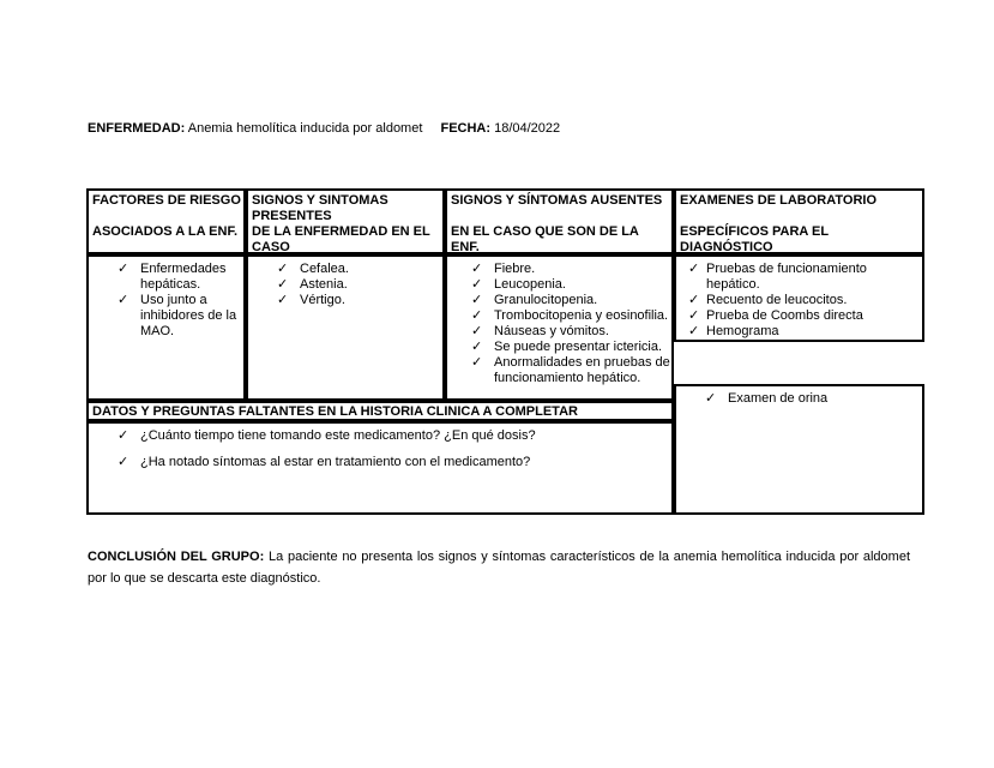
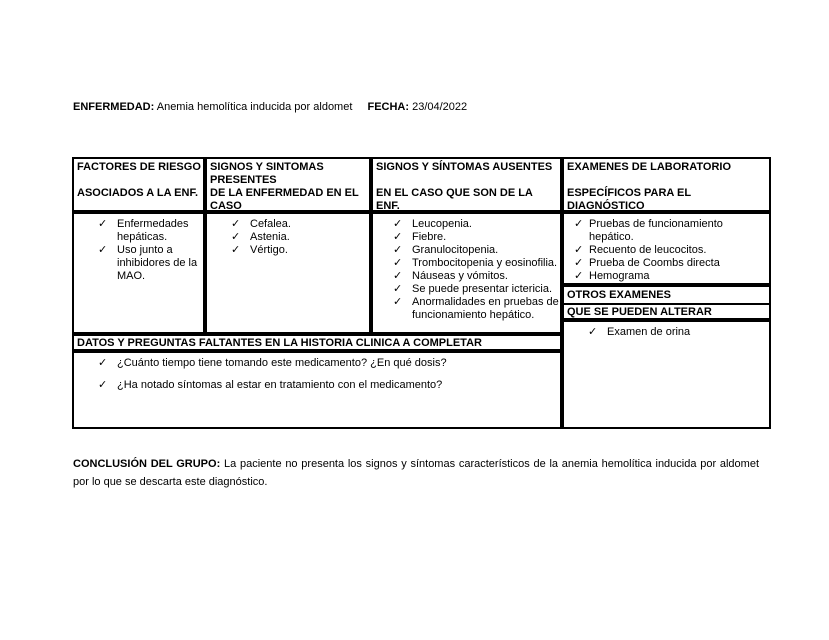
- ENFERMEDAD: Anemia hemolítica inducida por aldomet FECHA: 18/04/2022
+ ENFERMEDAD: Anemia hemolítica inducida por aldomet FECHA: 23/04/2022
  FACTORES DE RIESGO
  ASOCIADOS A LA ENF.
  SIGNOS Y SINTOMAS
  PRESENTES
  DE LA ENFERMEDAD EN EL
  CASO
  SIGNOS Y SÍNTOMAS AUSENTES
  EN EL CASO QUE SON DE LA ENF.
  EXAMENES DE LABORATORIO
  ESPECÍFICOS PARA EL
  DIAGNÓSTICO
  ✓
  Enfermedades hepáticas.
  ✓
  Uso junto a inhibidores de la MAO.
  ✓
  Cefalea.
  ✓
  Astenia.
  ✓
  Vértigo.
  ✓
- Fiebre.
+ Leucopenia.
  ✓
- Leucopenia.
+ Fiebre.
  ✓
  Granulocitopenia.
  ✓
  Trombocitopenia y eosinofilia.
  ✓
  Náuseas y vómitos.
  ✓
  Se puede presentar ictericia.
  ✓
  Anormalidades en pruebas de funcionamiento hepático.
  ✓
  Pruebas de funcionamiento hepático.
  ✓
  Recuento de leucocitos.
  ✓
  Prueba de Coombs directa
  ✓
  Hemograma
+ OTROS EXAMENES
+ QUE SE PUEDEN ALTERAR
  ✓
  Examen de orina
  DATOS Y PREGUNTAS FALTANTES EN LA HISTORIA CLINICA A COMPLETAR
  ✓
  ¿Cuánto tiempo tiene tomando este medicamento? ¿En qué dosis?
  ✓
  ¿Ha notado síntomas al estar en tratamiento con el medicamento?
  CONCLUSIÓN DEL GRUPO: La paciente no presenta los signos y síntomas característicos de la anemia hemolítica inducida por aldomet por lo que se descarta este diagnóstico.
